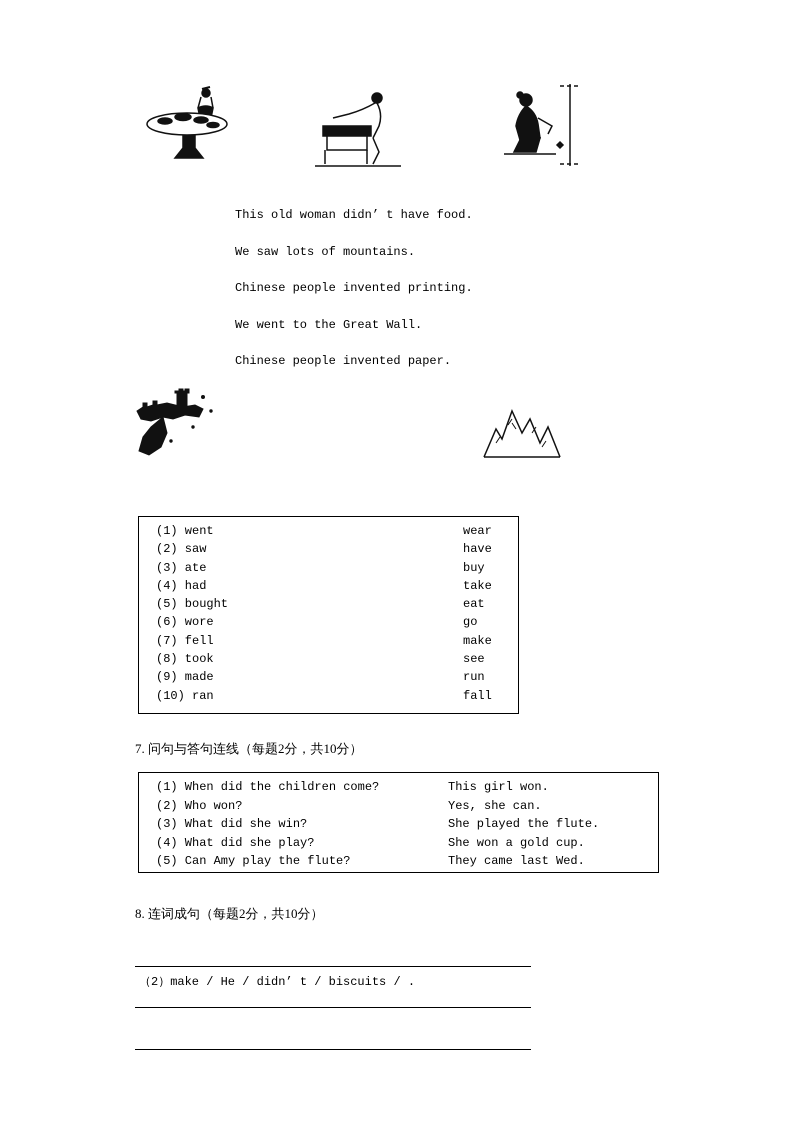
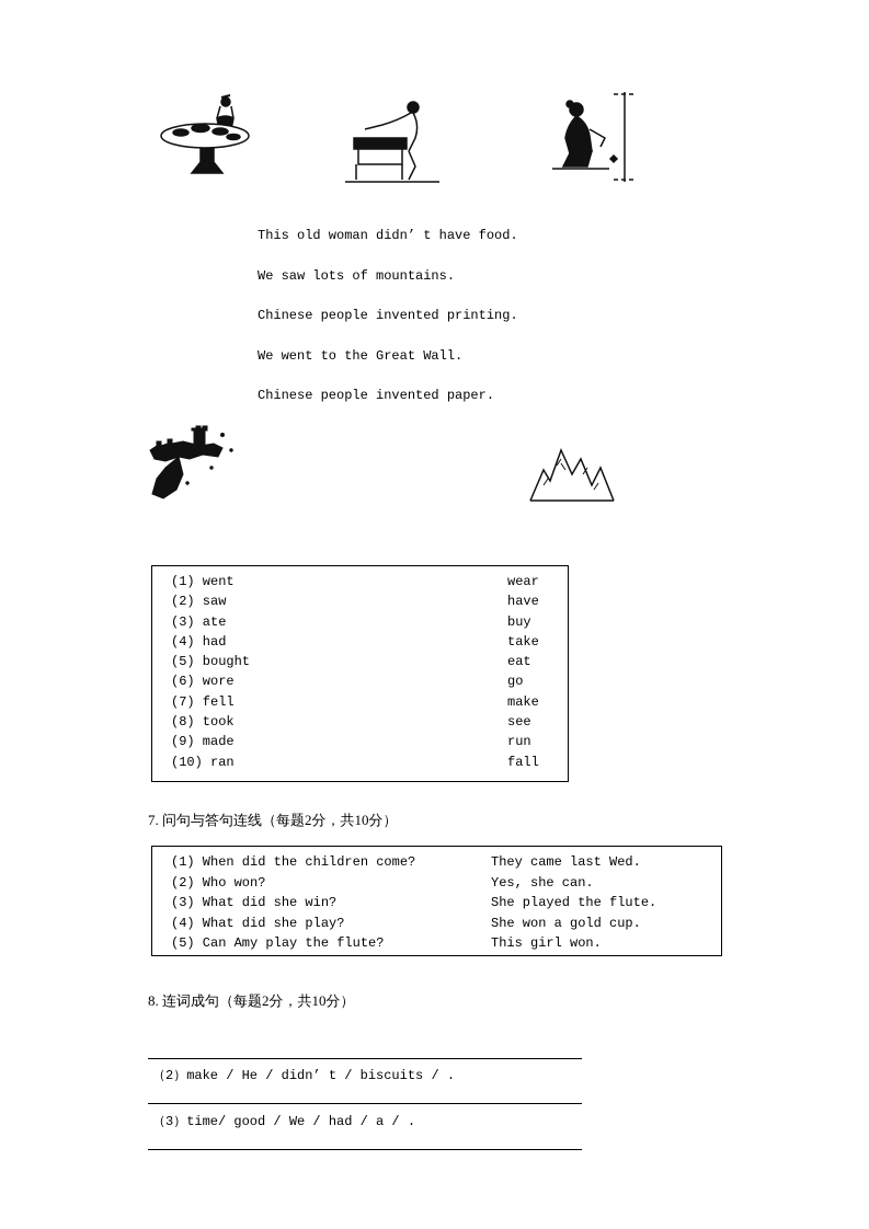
  This old woman didn’ t have food.
  We saw lots of mountains.
  Chinese people invented printing.
  We went to the Great Wall.
  Chinese people invented paper.
  (1) went
  (2) saw
  (3) ate
  (4) had
  (5) bought
  (6) wore
  (7) fell
  (8) took
  (9) made
  (10) ran
  wear
  have
  buy
  take
  eat
  go
  make
  see
  run
  fall
  7. 问句与答句连线（每题2分，共10分）
  (1) When did the children come?
  (2) Who won?
  (3) What did she win?
  (4) What did she play?
  (5) Can Amy play the flute?
- This girl won.
+ They came last Wed.
  Yes, she can.
  She played the flute.
  She won a gold cup.
- They came last Wed.
+ This girl won.
  8. 连词成句（每题2分，共10分）
  （2）make / He / didn’ t / biscuits / .
+ （3）time/ good / We / had / a / .
